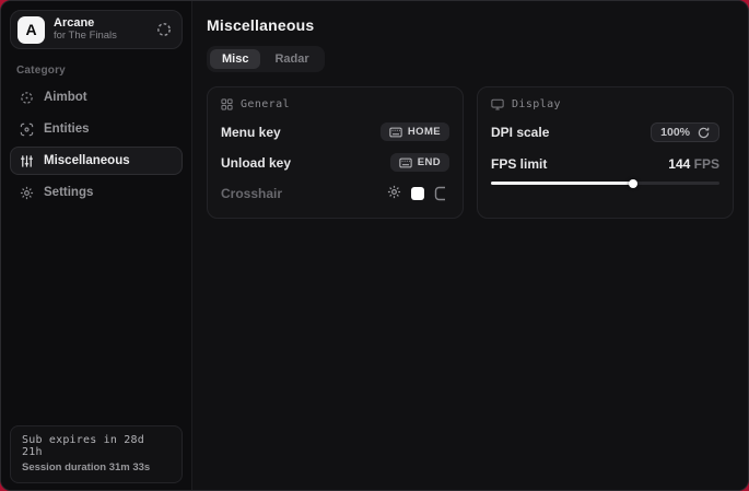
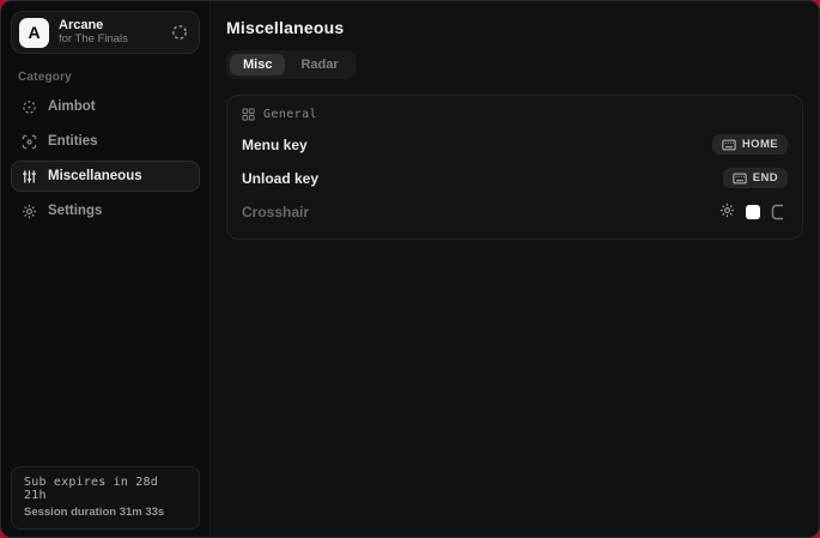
  A
  Arcane
  for The Finals
  Category
  Aimbot
  Entities
  Miscellaneous
  Settings
  Sub expires in 28d 21h
  Session duration 31m 33s
  Miscellaneous
  Misc
  Radar
  General
  Menu key
  HOME
  Unload key
  END
  Crosshair
- Display
- DPI scale
- 100%
- FPS limit
- 144 FPS
